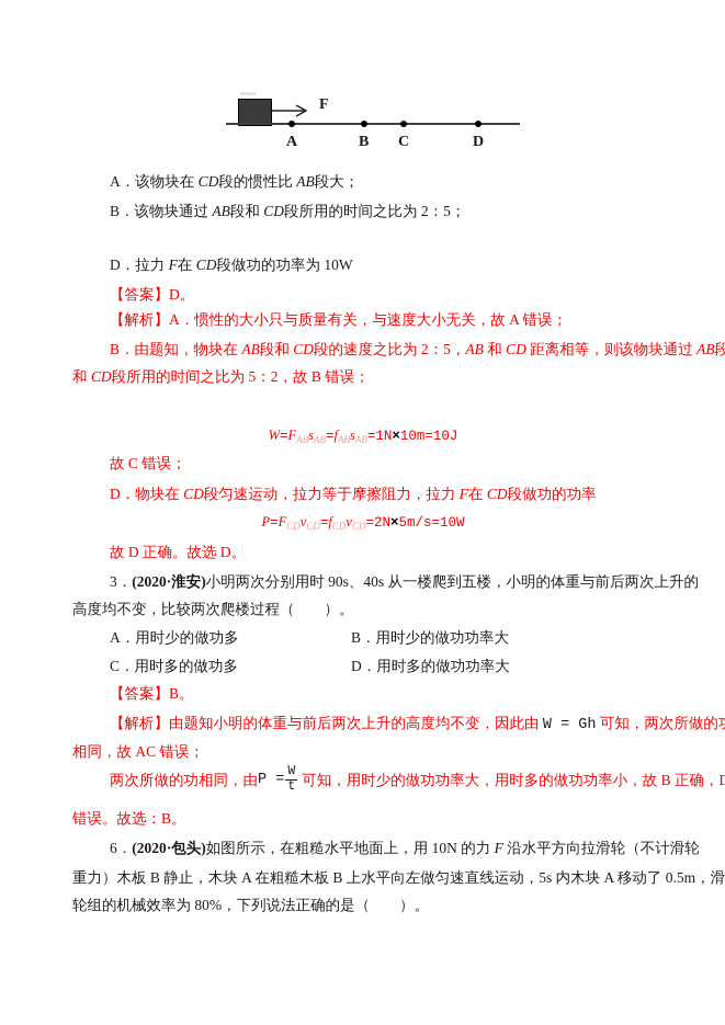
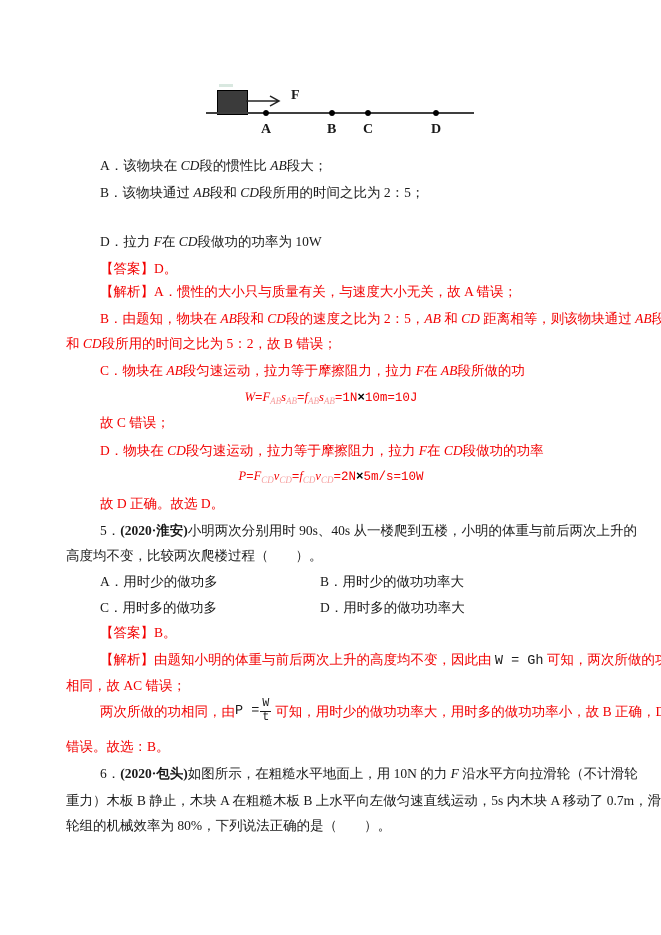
  F
  A
  B
  C
  D
  A．该物块在 CD段的惯性比 AB段大；
  B．该物块通过 AB段和 CD段所用的时间之比为 2：5；
  D．拉力 F在 CD段做功的功率为 10W
  【答案】D。
  【解析】A．惯性的大小只与质量有关，与速度大小无关，故 A 错误；
  B．由题知，物块在 AB段和 CD段的速度之比为 2：5，AB 和 CD 距离相等，则该物块通过 AB段
  和 CD段所用的时间之比为 5：2，故 B 错误；
+ C．物块在 AB段匀速运动，拉力等于摩擦阻力，拉力 F在 AB段所做的功
  W=FABsAB=fABsAB=1N×10m=10J
  故 C 错误；
  D．物块在 CD段匀速运动，拉力等于摩擦阻力，拉力 F在 CD段做功的功率
  P=FCDvCD=fCDvCD=2N×5m/s=10W
  故 D 正确。故选 D。
- 3．(2020·淮安)小明两次分别用时 90s、40s 从一楼爬到五楼，小明的体重与前后两次上升的
+ 5．(2020·淮安)小明两次分别用时 90s、40s 从一楼爬到五楼，小明的体重与前后两次上升的
  高度均不变，比较两次爬楼过程（ ）。
  A．用时少的做功多
  B．用时少的做功功率大
  C．用时多的做功多
  D．用时多的做功功率大
  【答案】B。
  【解析】由题知小明的体重与前后两次上升的高度均不变，因此由 W = Gh 可知，两次所做的
  相同，故 AC 错误；
  两次所做的功相同，由
  P =
  W
  t
  可知，用时少的做功功率大，用时多的做功功率小，故 B 正确，D
  错误。故选：B。
  6．(2020·包头)如图所示，在粗糙水平地面上，用 10N 的力 F 沿水平方向拉滑轮（不计滑轮
- 重力）木板 B 静止，木块 A 在粗糙木板 B 上水平向左做匀速直线运动，5s 内木块 A 移动了 0.5m，滑
+ 重力）木板 B 静止，木块 A 在粗糙木板 B 上水平向左做匀速直线运动，5s 内木块 A 移动了 0.7m，滑
  轮组的机械效率为 80%，下列说法正确的是（ ）。
